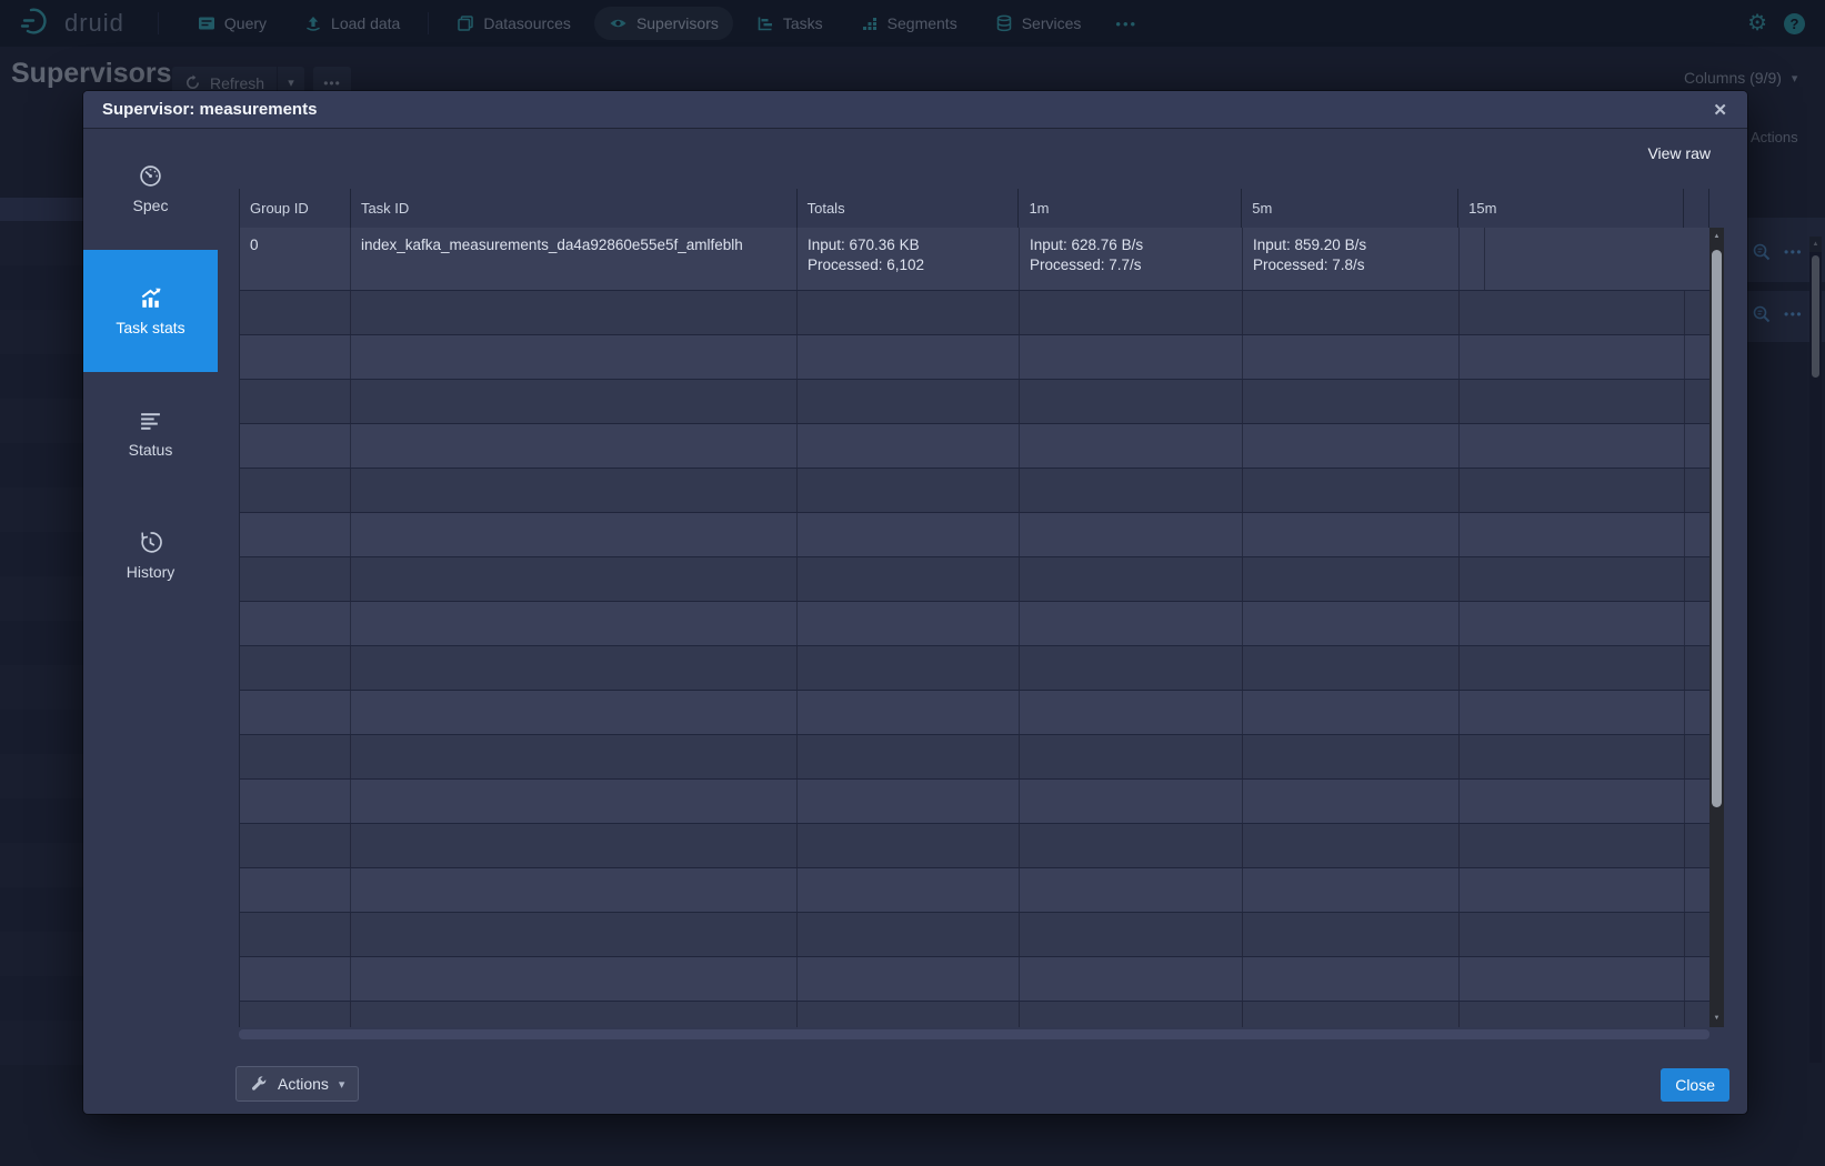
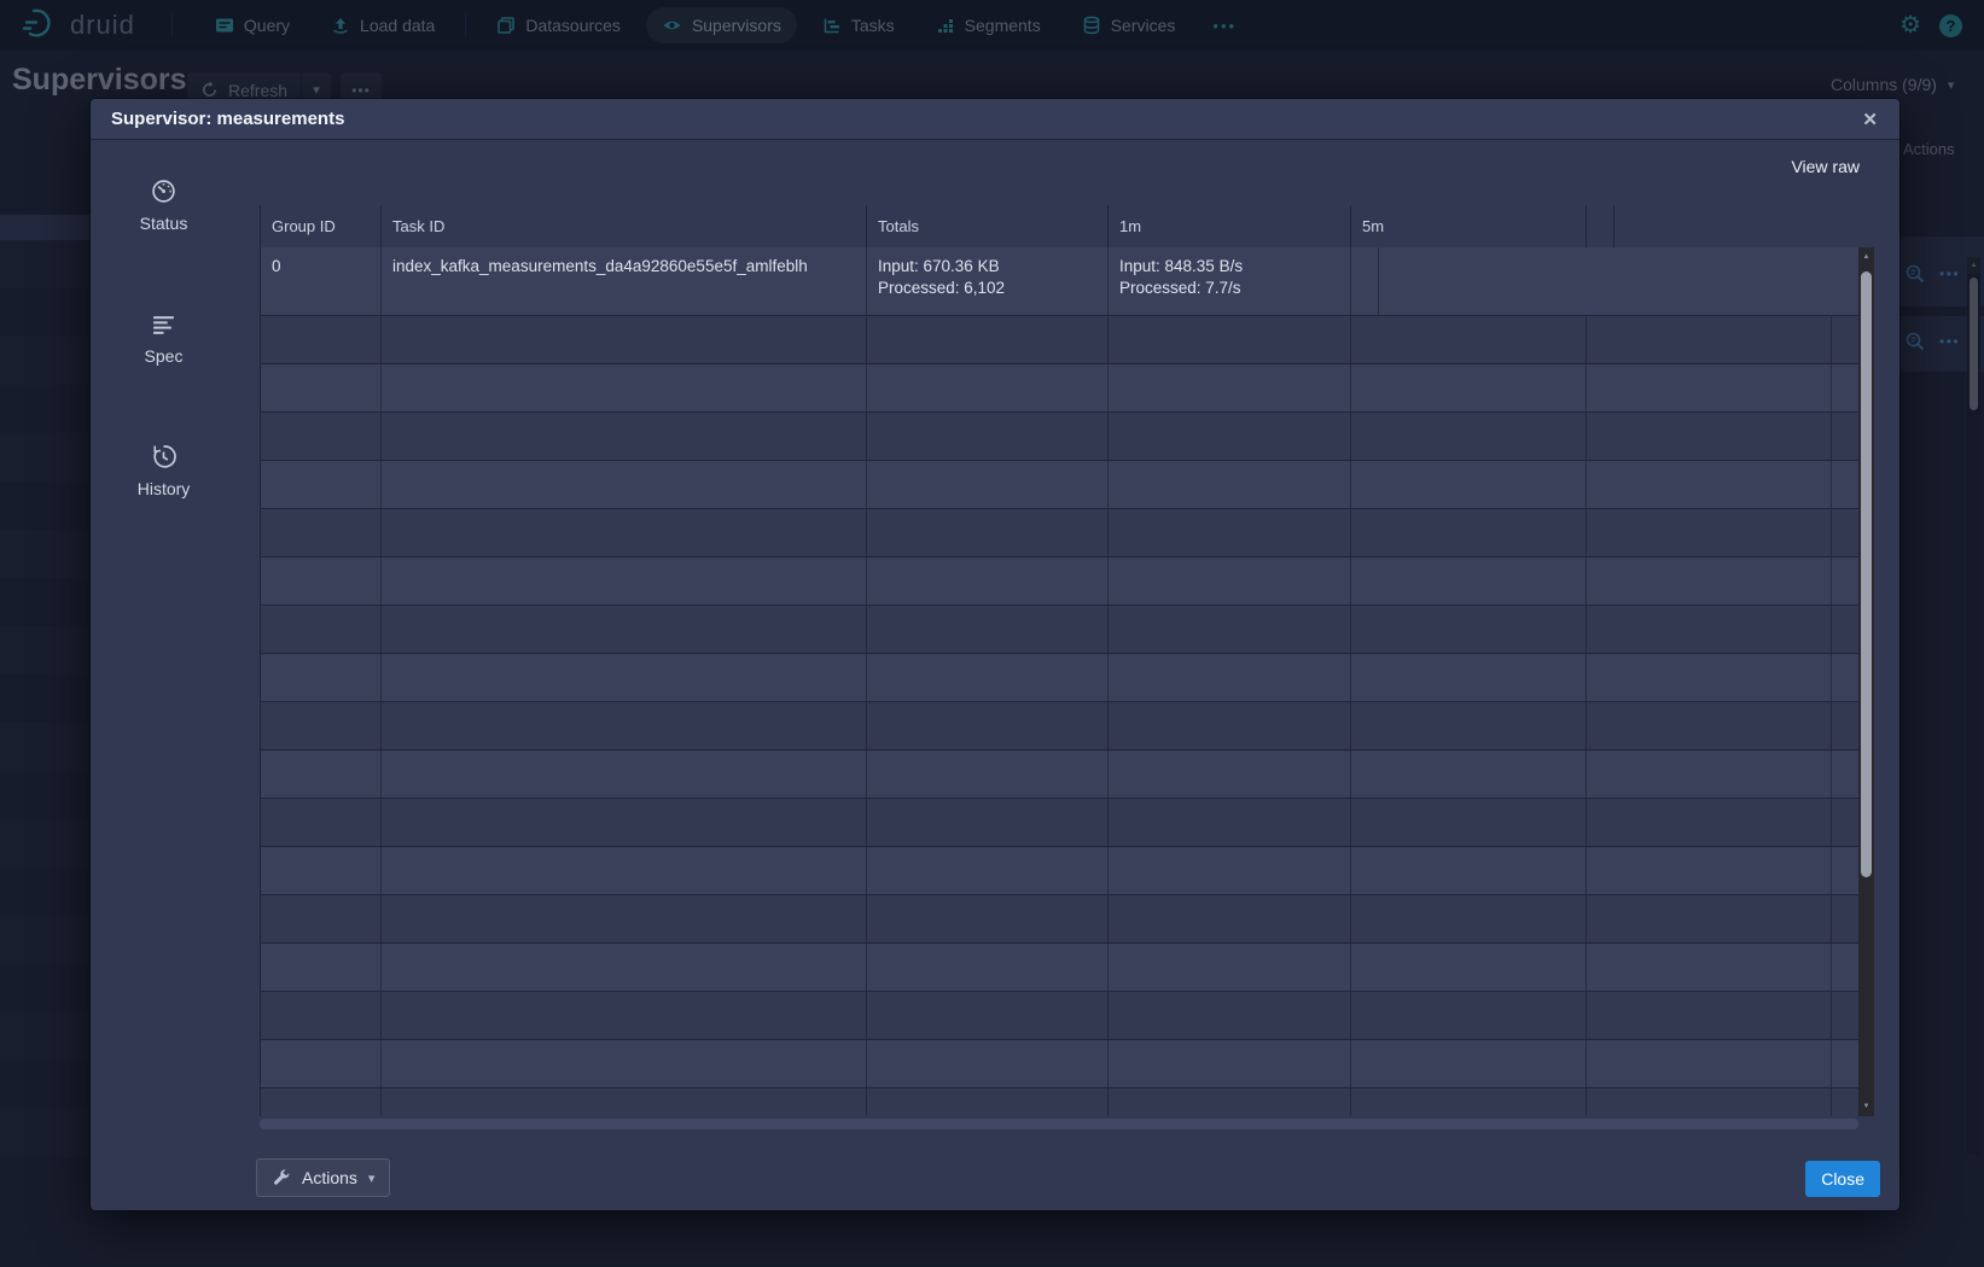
  druid
  Query
  Load data
  Datasources
  Supervisors
  Tasks
  Segments
  Services
  •••
  ⚙
  ?
  Supervisors
  Refresh
  ▾
  •••
  Columns (9/9)
  ▾
  Actions
  •••
  •••
  Supervisor: measurements
  ✕
- Spec
+ Status
- Task stats
- Status
+ Spec
  History
  View raw
  Group ID
  Task ID
  Totals
  1m
  5m
- 15m
  0
  index_kafka_measurements_da4a92860e55e5f_amlfeblh
  Input: 670.36 KB
  Processed: 6,102
- Input: 628.76 B/s
+ Input: 848.35 B/s
  Processed: 7.7/s
- Input: 859.20 B/s
- Processed: 7.8/s
  Actions
  ▾
  Close
